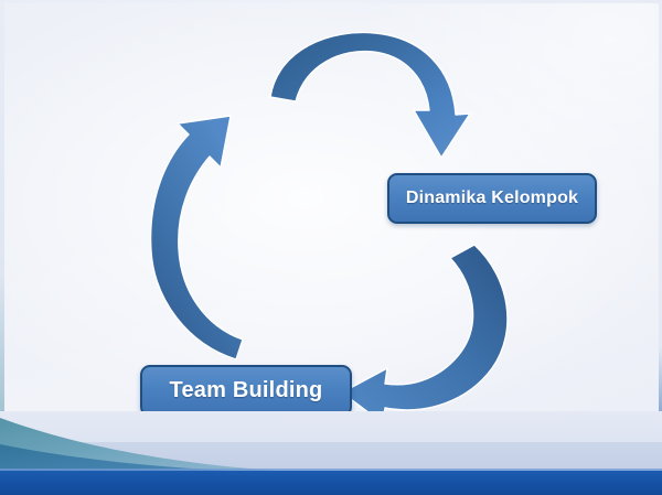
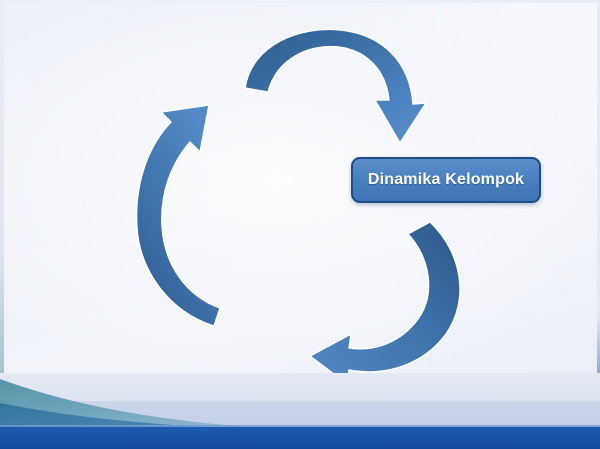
  Dinamika Kelompok
- Team Building
